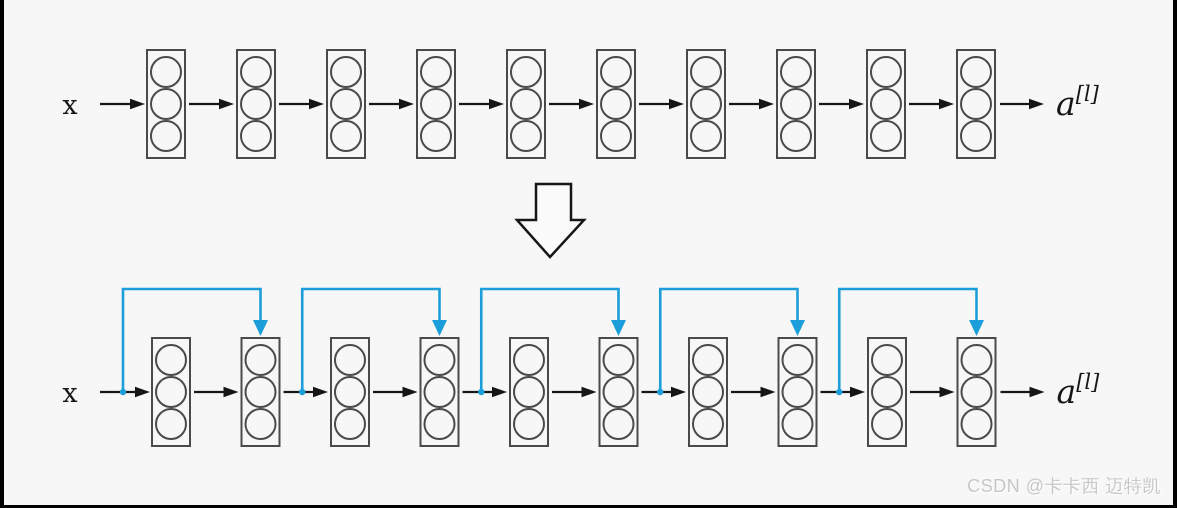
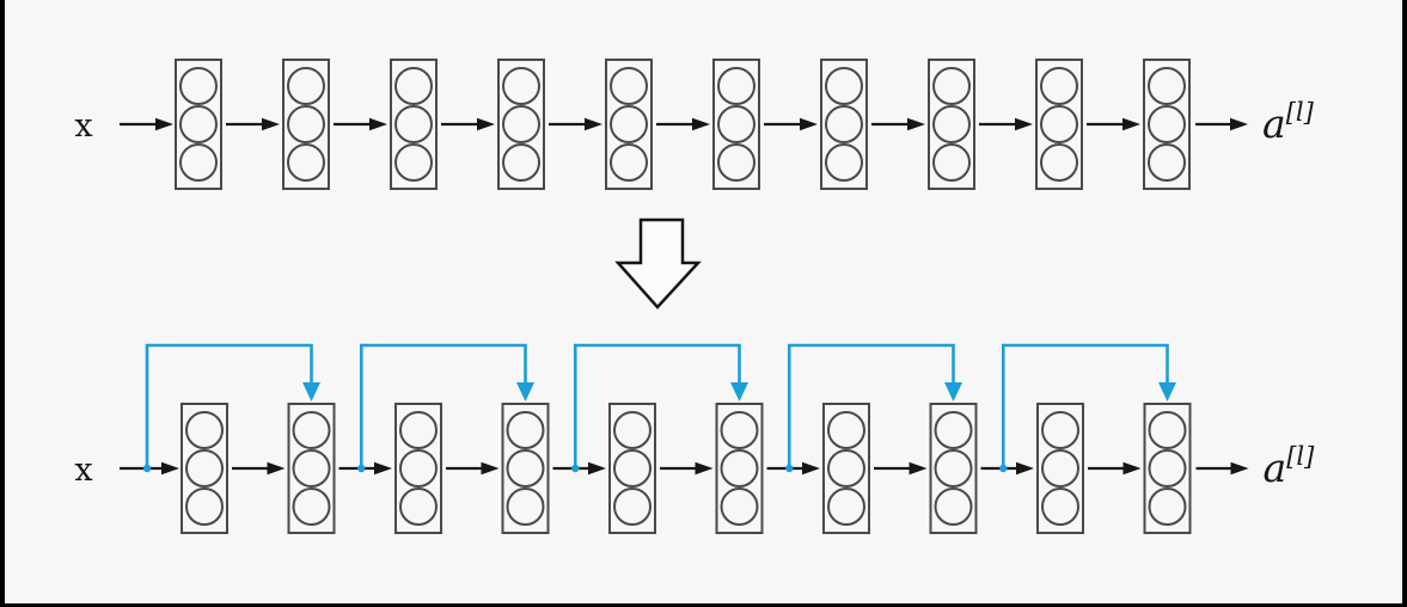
  x
  a[l]
  x
  a[l]
- CSDN @卡卡西 迈特凯
